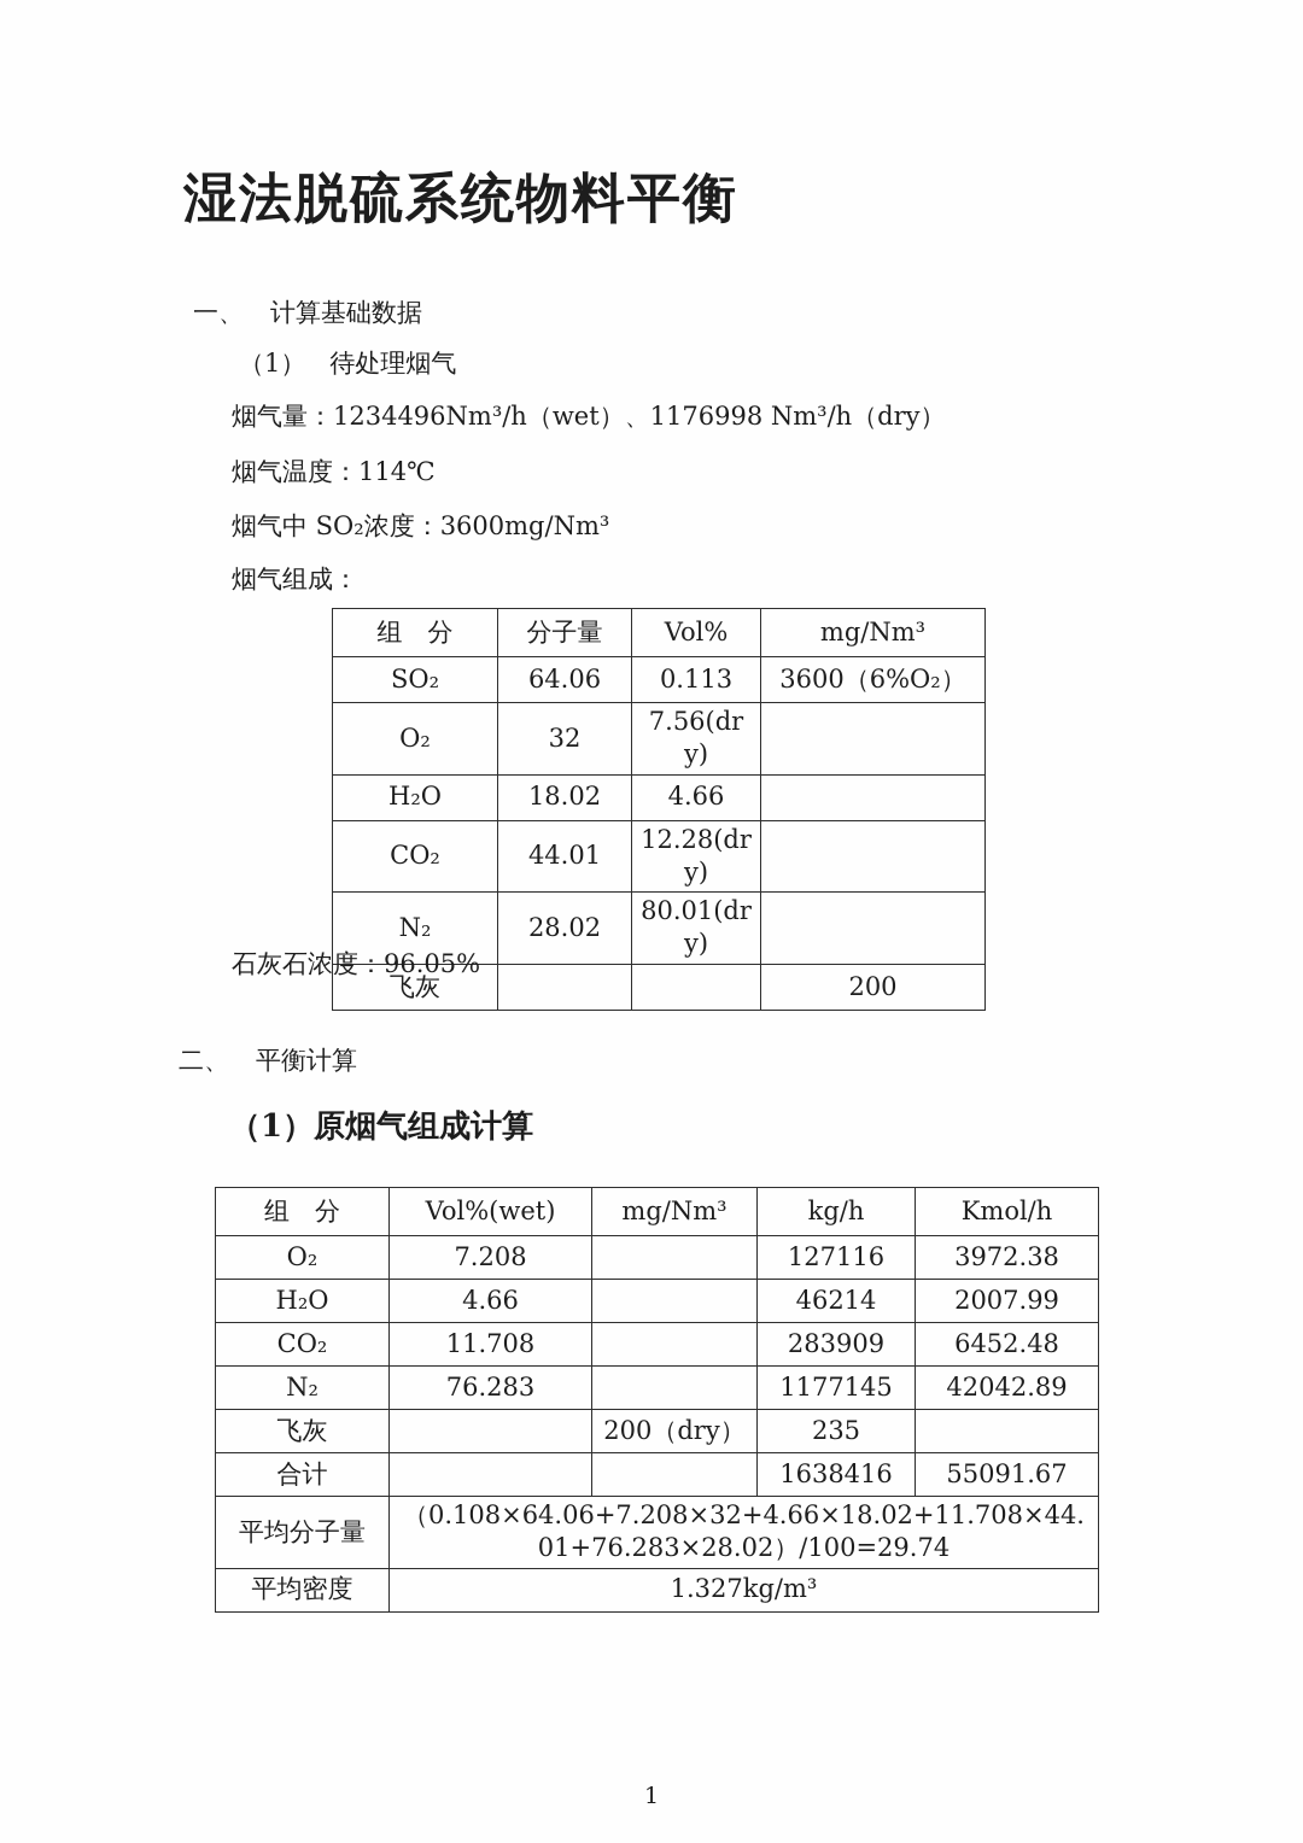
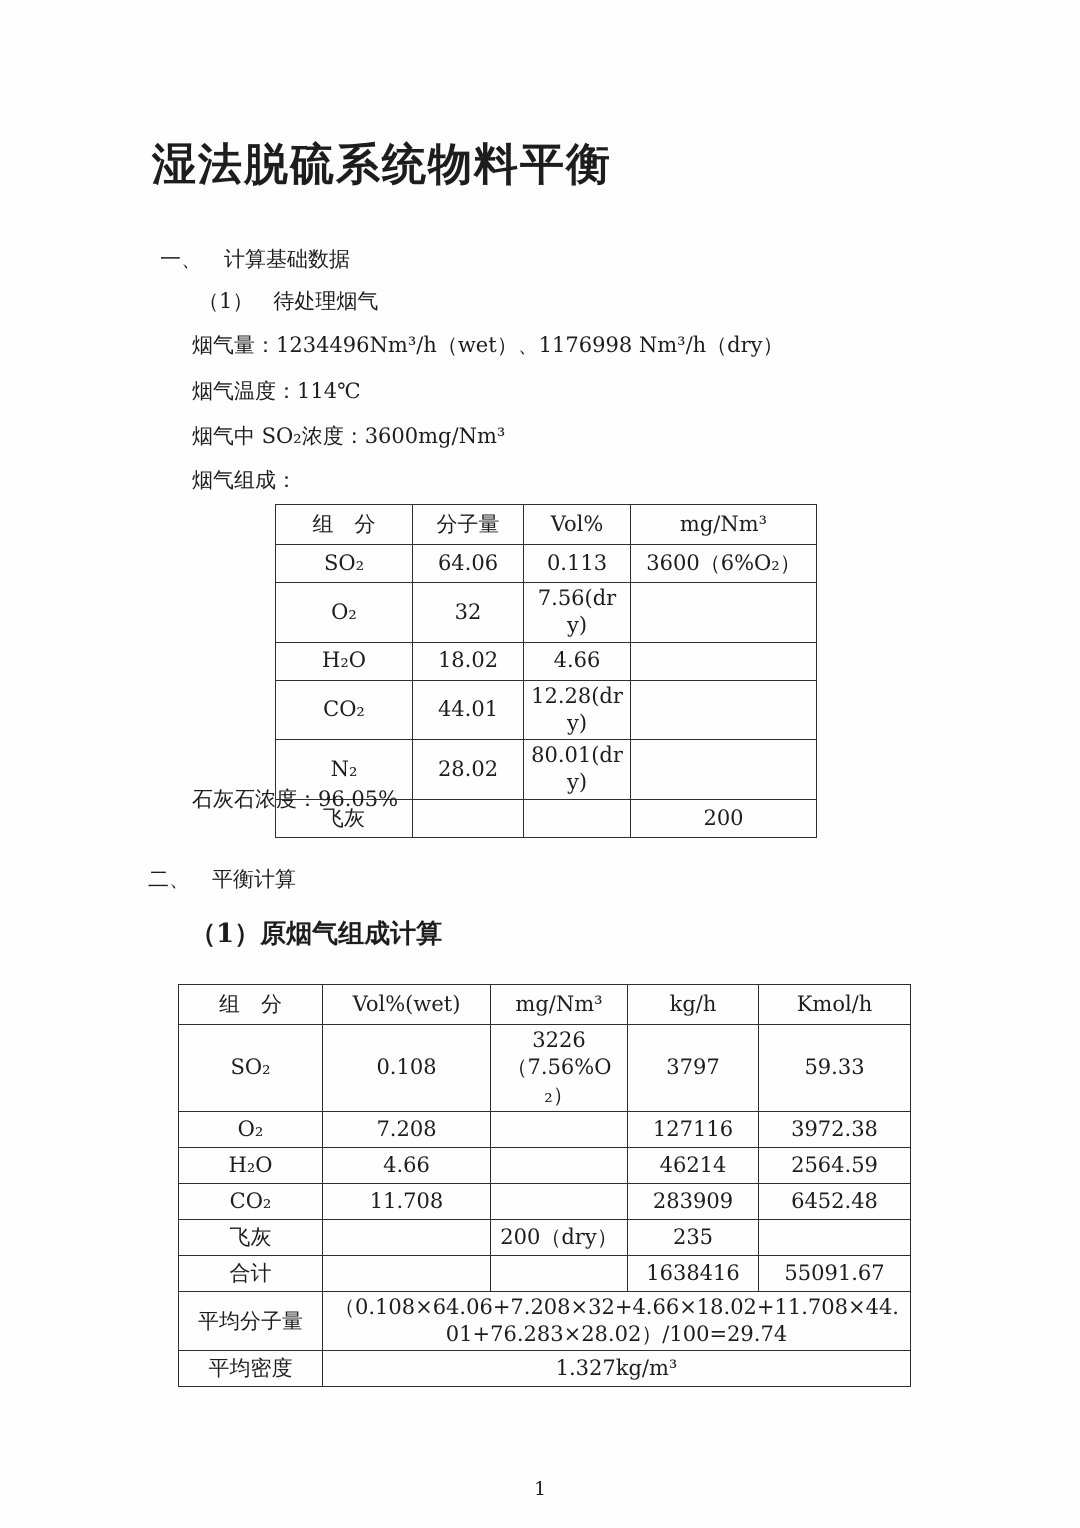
  湿法脱硫系统物料平衡
  一、
  计算基础数据
  （1）
  待处理烟气
  烟气量：1234496Nm³/h（wet）、1176998 Nm³/h（dry）
  烟气温度：114℃
  烟气中 SO₂浓度：3600mg/Nm³
  烟气组成：
  组 分	分子量	Vol%	mg/Nm³
  SO₂	64.06	0.113	3600（6%O₂）
  O₂	32	7.56(dry)
  H₂O	18.02	4.66
  CO₂	44.01	12.28(dry)
  N₂	28.02	80.01(dry)
  飞灰			200
  石灰石浓度：96.05%
  二、
  平衡计算
  （1）原烟气组成计算
  组 分	Vol%(wet)	mg/Nm³	kg/h	Kmol/h
+ SO₂	0.108	3226 （7.56%O₂）	3797	59.33
  O₂	7.208		127116	3972.38
- H₂O	4.66		46214	2007.99
+ H₂O	4.66		46214	2564.59
  CO₂	11.708		283909	6452.48
- N₂	76.283		1177145	42042.89
  飞灰		200（dry）	235
  合计			1638416	55091.67
  平均分子量	（0.108×64.06+7.208×32+4.66×18.02+11.708×44.01+76.283×28.02）/100=29.74
  平均密度	1.327kg/m³
  1
